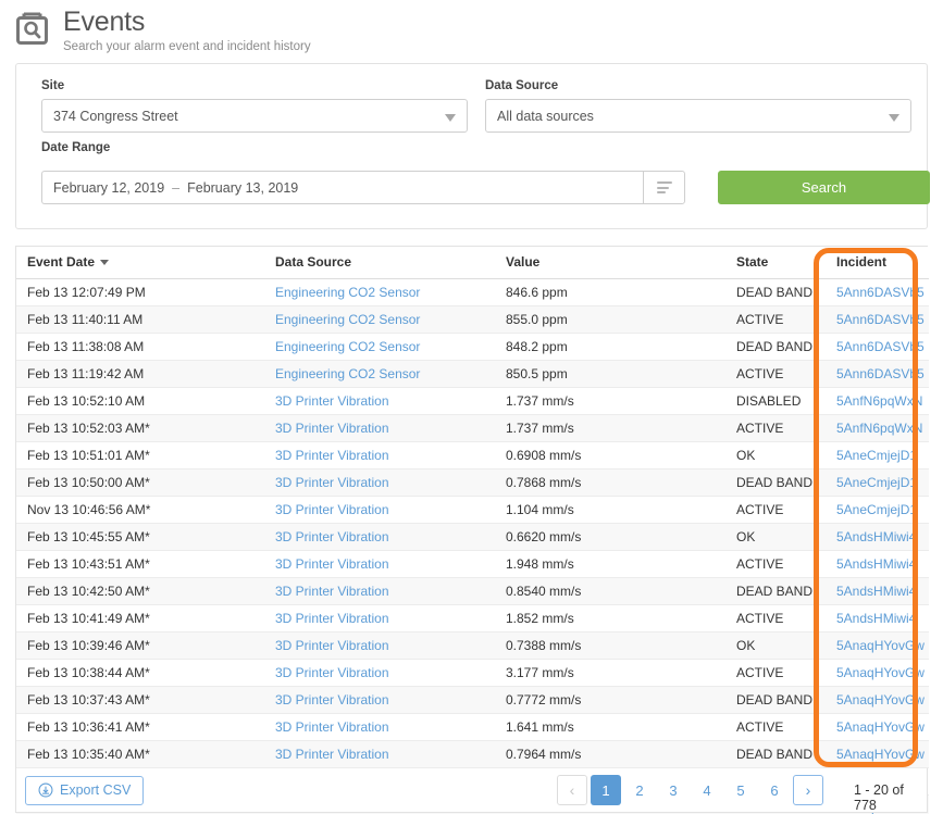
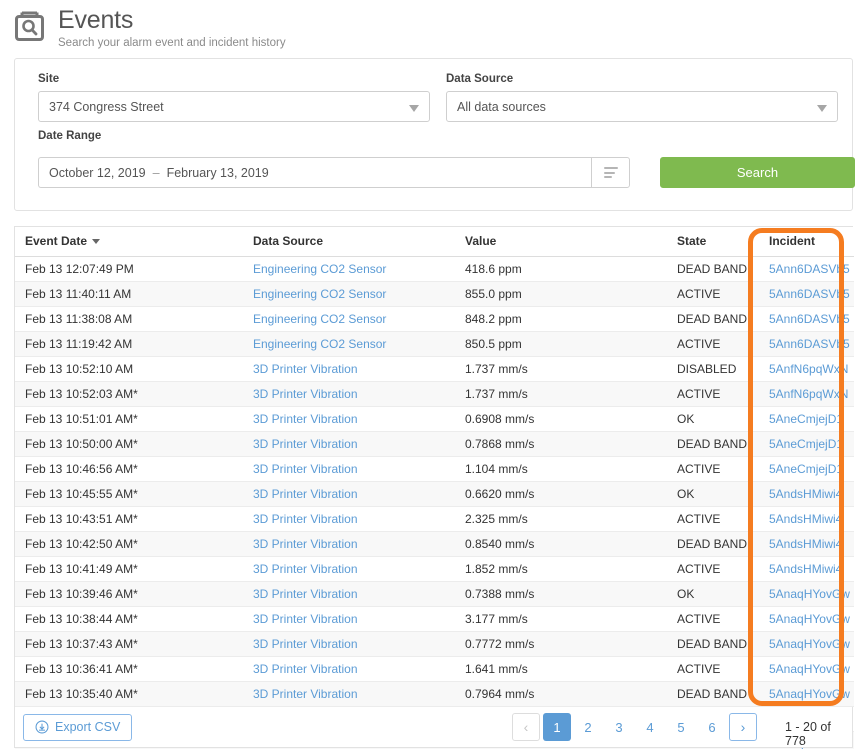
  Events
  Search your alarm event and incident history
  Site
  374 Congress Street
  Data Source
  All data sources
  Date Range
- February 12, 2019
+ October 12, 2019
  –
  February 13, 2019
  Search
  Event Date	Data Source	Value	State	Incident
- Feb 13 12:07:49 PM	Engineering CO2 Sensor	846.6 ppm	DEAD BAND	5Ann6DASVb5
+ Feb 13 12:07:49 PM	Engineering CO2 Sensor	418.6 ppm	DEAD BAND	5Ann6DASVb5
  Feb 13 11:40:11 AM	Engineering CO2 Sensor	855.0 ppm	ACTIVE	5Ann6DASVb5
  Feb 13 11:38:08 AM	Engineering CO2 Sensor	848.2 ppm	DEAD BAND	5Ann6DASVb5
  Feb 13 11:19:42 AM	Engineering CO2 Sensor	850.5 ppm	ACTIVE	5Ann6DASVb5
  Feb 13 10:52:10 AM	3D Printer Vibration	1.737 mm/s	DISABLED	5AnfN6pqWxN
  Feb 13 10:52:03 AM*	3D Printer Vibration	1.737 mm/s	ACTIVE	5AnfN6pqWxN
  Feb 13 10:51:01 AM*	3D Printer Vibration	0.6908 mm/s	OK	5AneCmjejD1
  Feb 13 10:50:00 AM*	3D Printer Vibration	0.7868 mm/s	DEAD BAND	5AneCmjejD1
- Nov 13 10:46:56 AM*	3D Printer Vibration	1.104 mm/s	ACTIVE	5AneCmjejD1
+ Feb 13 10:46:56 AM*	3D Printer Vibration	1.104 mm/s	ACTIVE	5AneCmjejD1
  Feb 13 10:45:55 AM*	3D Printer Vibration	0.6620 mm/s	OK	5AndsHMiwi4
- Feb 13 10:43:51 AM*	3D Printer Vibration	1.948 mm/s	ACTIVE	5AndsHMiwi4
+ Feb 13 10:43:51 AM*	3D Printer Vibration	2.325 mm/s	ACTIVE	5AndsHMiwi4
  Feb 13 10:42:50 AM*	3D Printer Vibration	0.8540 mm/s	DEAD BAND	5AndsHMiwi4
  Feb 13 10:41:49 AM*	3D Printer Vibration	1.852 mm/s	ACTIVE	5AndsHMiwi4
  Feb 13 10:39:46 AM*	3D Printer Vibration	0.7388 mm/s	OK	5AnaqHYovGw
  Feb 13 10:38:44 AM*	3D Printer Vibration	3.177 mm/s	ACTIVE	5AnaqHYovGw
  Feb 13 10:37:43 AM*	3D Printer Vibration	0.7772 mm/s	DEAD BAND	5AnaqHYovGw
  Feb 13 10:36:41 AM*	3D Printer Vibration	1.641 mm/s	ACTIVE	5AnaqHYovGw
  Feb 13 10:35:40 AM*	3D Printer Vibration	0.7964 mm/s	DEAD BAND	5AnaqHYovGw
  Export CSV
  ‹
  1
  2
  3
  4
  5
  6
  ›
  1 - 20 of 778
